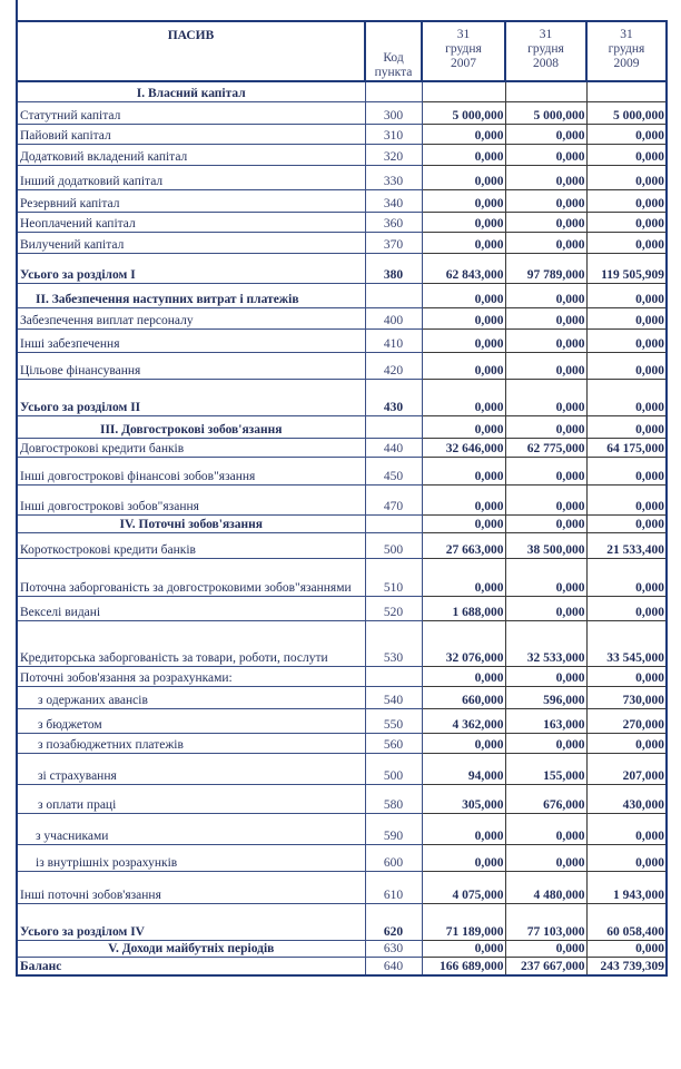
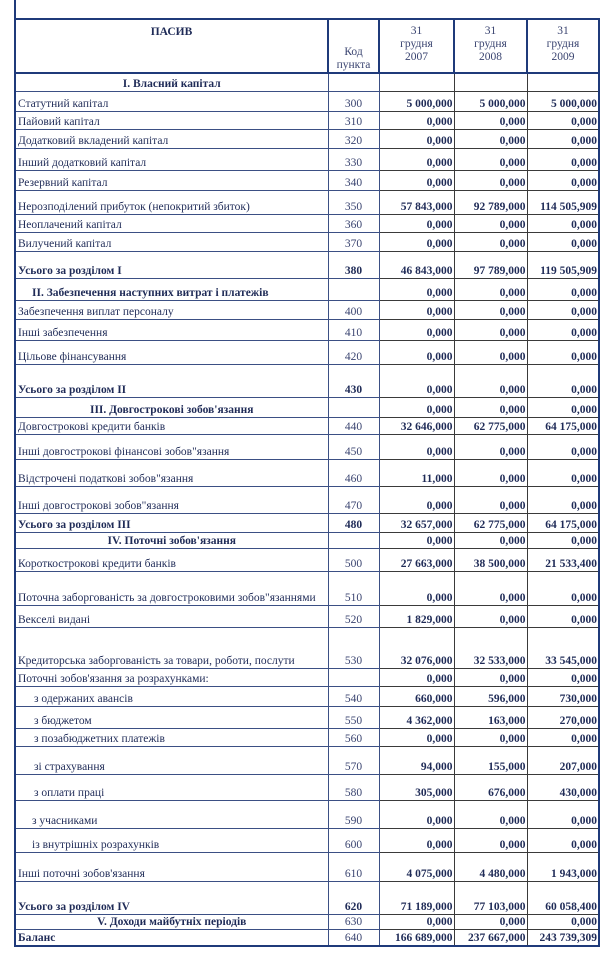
  ПАСИВ	Код пункта	31 грудня 2007	31 грудня 2008	31 грудня 2009
  I. Власний капітал
  Статутний капітал	300	5 000,000	5 000,000	5 000,000
  Пайовий капітал	310	0,000	0,000	0,000
  Додатковий вкладений капітал	320	0,000	0,000	0,000
  Інший додатковий капітал	330	0,000	0,000	0,000
  Резервний капітал	340	0,000	0,000	0,000
+ Нерозподілений прибуток (непокритий збиток)	350	57 843,000	92 789,000	114 505,909
  Неоплачений капітал	360	0,000	0,000	0,000
  Вилучений капітал	370	0,000	0,000	0,000
- Усього за розділом I	380	62 843,000	97 789,000	119 505,909
+ Усього за розділом I	380	46 843,000	97 789,000	119 505,909
  II. Забезпечення наступних витрат і платежів		0,000	0,000	0,000
  Забезпечення виплат персоналу	400	0,000	0,000	0,000
  Інші забезпечення	410	0,000	0,000	0,000
  Цільове фінансування	420	0,000	0,000	0,000
  Усього за розділом II	430	0,000	0,000	0,000
  III. Довгострокові зобов'язання		0,000	0,000	0,000
  Довгострокові кредити банків	440	32 646,000	62 775,000	64 175,000
  Інші довгострокові фінансові зобов"язання	450	0,000	0,000	0,000
+ Відстрочені податкові зобов"язання	460	11,000	0,000	0,000
  Інші довгострокові зобов"язання	470	0,000	0,000	0,000
+ Усього за розділом III	480	32 657,000	62 775,000	64 175,000
  IV. Поточні зобов'язання		0,000	0,000	0,000
  Короткострокові кредити банків	500	27 663,000	38 500,000	21 533,400
  Поточна заборгованість за довгостроковими зобов"язаннями	510	0,000	0,000	0,000
- Векселі видані	520	1 688,000	0,000	0,000
+ Векселі видані	520	1 829,000	0,000	0,000
  Кредиторська заборгованість за товари, роботи, послути	530	32 076,000	32 533,000	33 545,000
  Поточні зобов'язання за розрахунками:		0,000	0,000	0,000
  з одержаних авансів	540	660,000	596,000	730,000
  з бюджетом	550	4 362,000	163,000	270,000
  з позабюджетних платежів	560	0,000	0,000	0,000
- зі страхування	500	94,000	155,000	207,000
+ зі страхування	570	94,000	155,000	207,000
  з оплати праці	580	305,000	676,000	430,000
  з учасниками	590	0,000	0,000	0,000
  із внутрішніх розрахунків	600	0,000	0,000	0,000
  Інші поточні зобов'язання	610	4 075,000	4 480,000	1 943,000
  Усього за розділом IV	620	71 189,000	77 103,000	60 058,400
  V. Доходи майбутніх періодів	630	0,000	0,000	0,000
  Баланс	640	166 689,000	237 667,000	243 739,309
